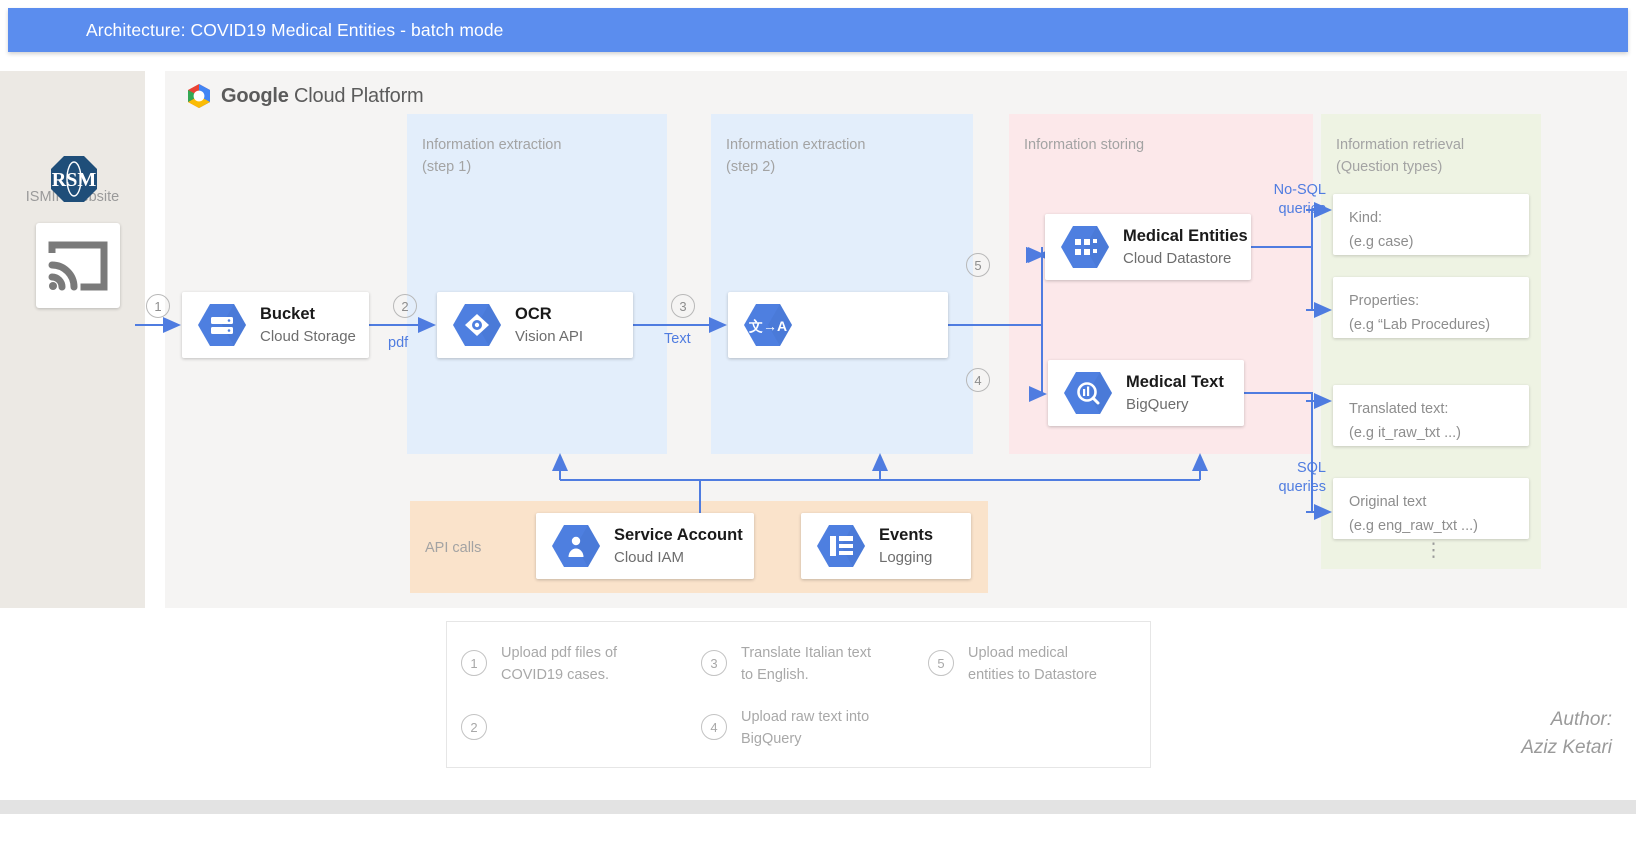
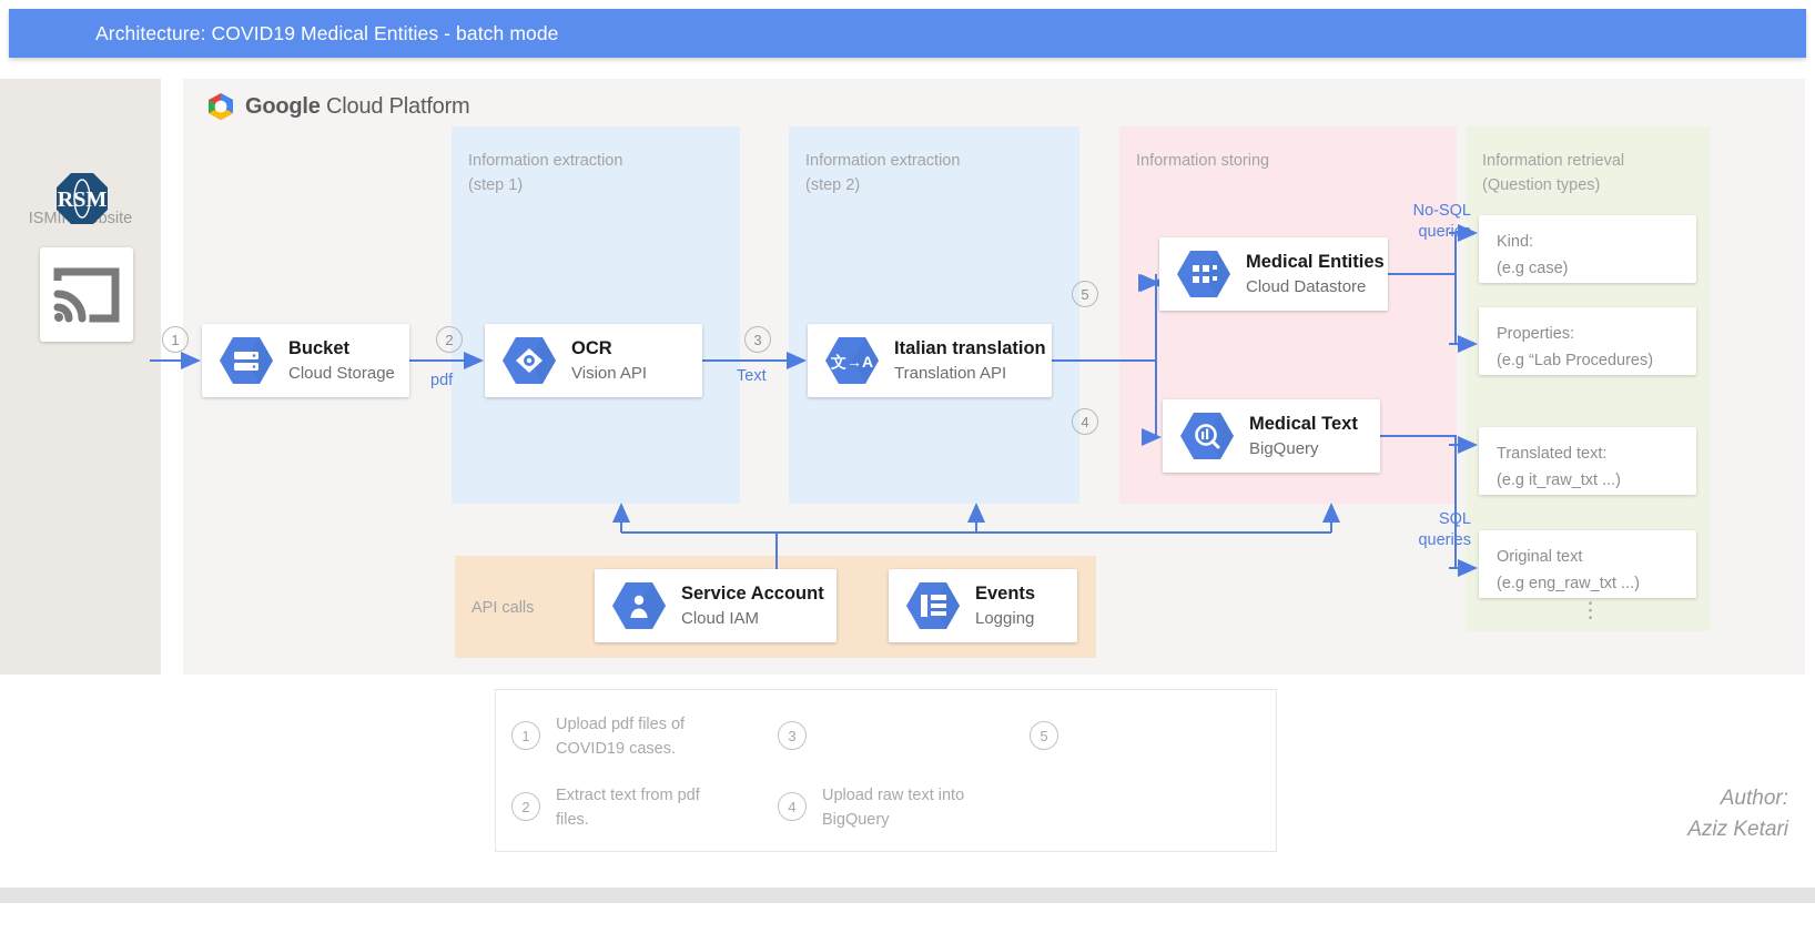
  Architecture: COVID19 Medical Entities - batch mode
  ISMIbsite
  RSM
  Google Cloud Platform
  Information extraction
  (step 1)
  Information extraction
  (step 2)
  Information storing
  Information retrieval
  (Question types)
  API calls
  Bucket
  Cloud Storage
  OCR
  Vision API
  文→A
+ Italian translation
+ Translation API
  Medical Entities
  Cloud Datastore
  Medical Text
  BigQuery
  Service Account
  Cloud IAM
  Events
  Logging
  pdf
  Text
  No-SQL
  queries
  SQL
  queries
  1
  2
  3
  4
  5
  Kind:
  (e.g case)
  Properties:
  (e.g “Lab Procedures)
  Translated text:
  (e.g it_raw_txt ...)
  Original text
  (e.g eng_raw_txt ...)
  ⋮
  1
  Upload pdf files of
  COVID19 cases.
  2
+ Extract text from pdf
+ files.
  3
- Translate Italian text
- to English.
  4
  Upload raw text into
  BigQuery
  5
- Upload medical
- entities to Datastore
  Author:
  Aziz Ketari
